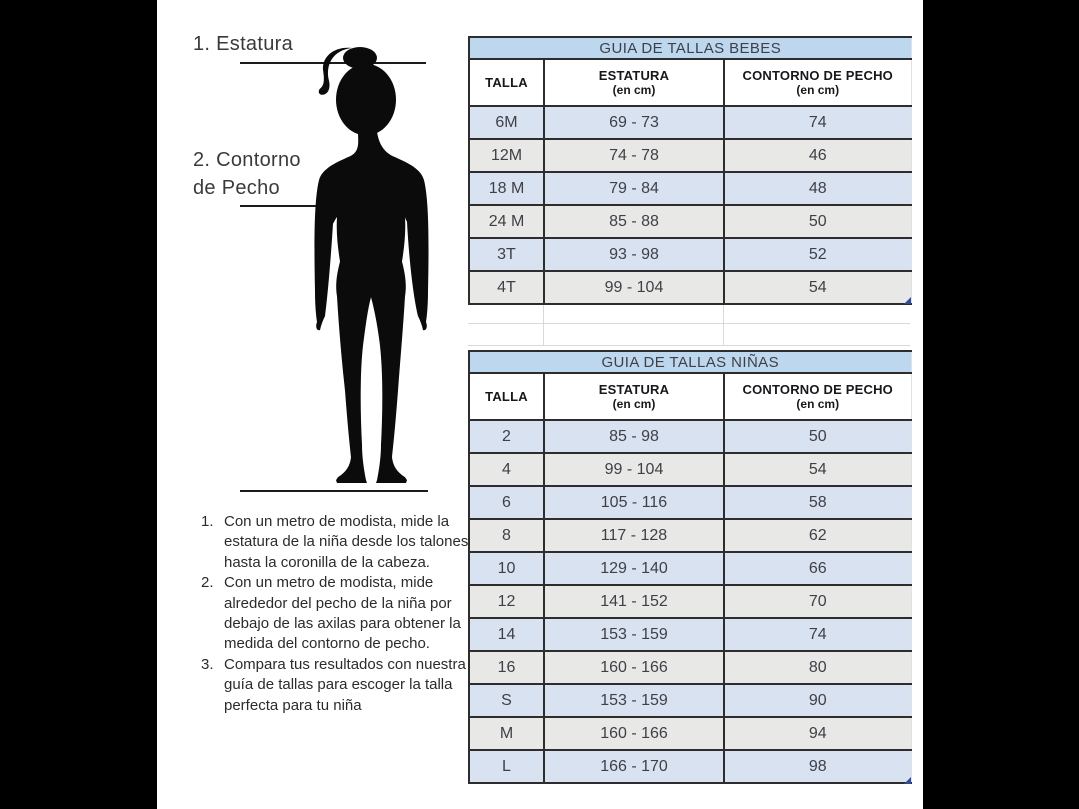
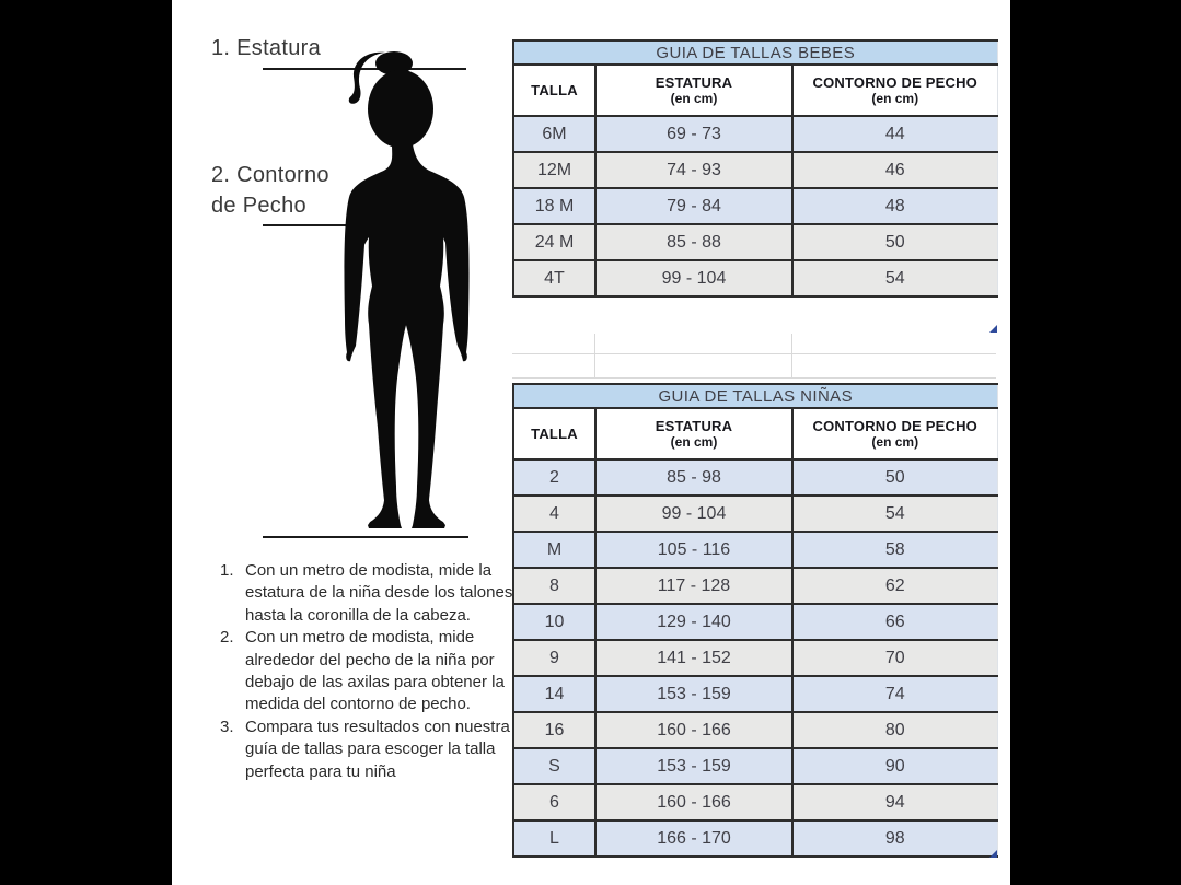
  1. Estatura
  2. Contorno de Pecho
  1.
  Con un metro de modista, mide la estatura de la niña desde los talones hasta la coronilla de la cabeza.
  2.
  Con un metro de modista, mide alrededor del pecho de la niña por debajo de las axilas para obtener la medida del contorno de pecho.
  3.
  Compara tus resultados con nuestra guía de tallas para escoger la talla perfecta para tu niña
  GUIA DE TALLAS BEBES
  TALLA	ESTATURA (en cm)	CONTORNO DE PECHO (en cm)
- 6M	69 - 73	74
+ 6M	69 - 73	44
- 12M	74 - 78	46
+ 12M	74 - 93	46
  18 M	79 - 84	48
  24 M	85 - 88	50
- 3T	93 - 98	52
  4T	99 - 104	54
  GUIA DE TALLAS NIÑAS
  TALLA	ESTATURA (en cm)	CONTORNO DE PECHO (en cm)
  2	85 - 98	50
  4	99 - 104	54
- 6	105 - 116	58
+ M	105 - 116	58
  8	117 - 128	62
  10	129 - 140	66
- 12	141 - 152	70
+ 9	141 - 152	70
  14	153 - 159	74
  16	160 - 166	80
  S	153 - 159	90
- M	160 - 166	94
+ 6	160 - 166	94
  L	166 - 170	98
